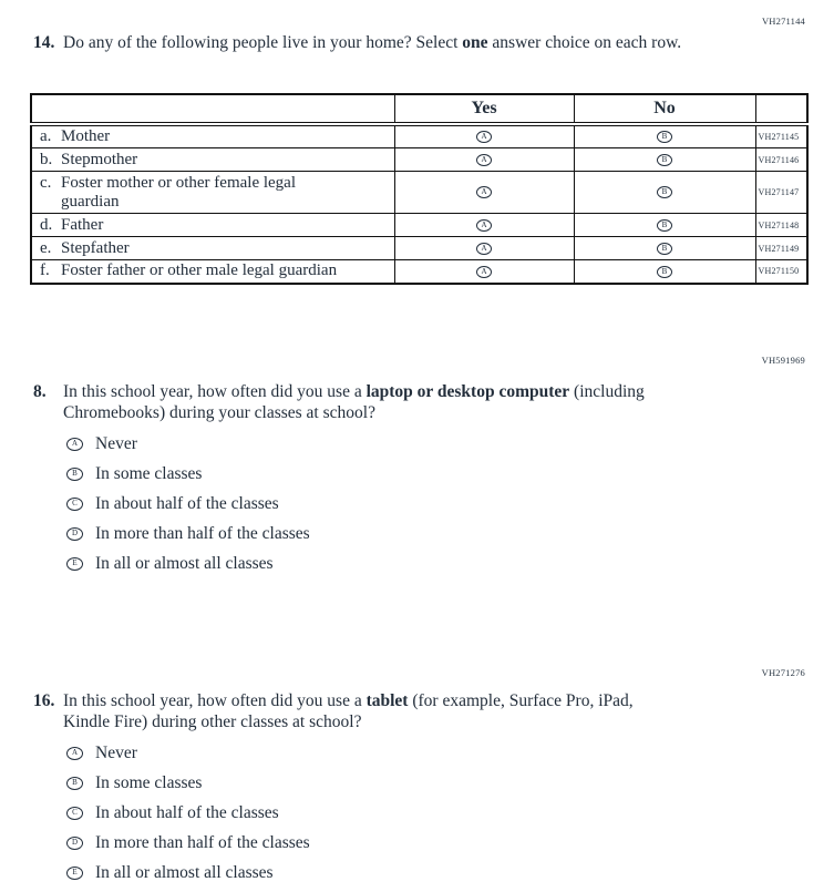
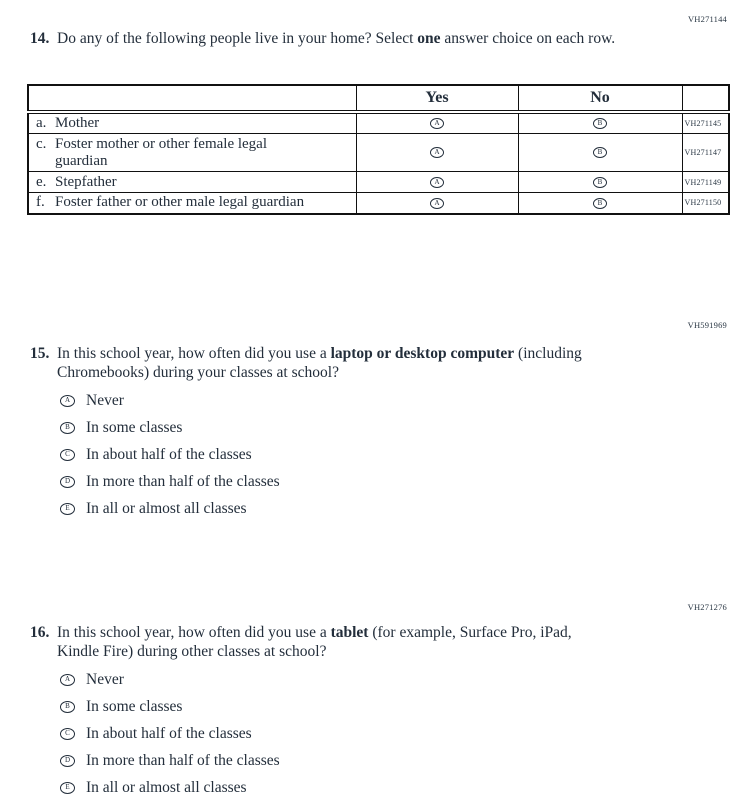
  VH271144
  14.
  Do any of the following people live in your home? Select one answer choice on each row.
  	Yes	No
  a. Mother	A	B	VH271145
- b. Stepmother	A	B	VH271146
  c. Foster mother or other female legal guardian	A	B	VH271147
- d. Father	A	B	VH271148
  e. Stepfather	A	B	VH271149
  f. Foster father or other male legal guardian	A	B	VH271150
  VH591969
- 8.
+ 15.
  In this school year, how often did you use a laptop or desktop computer (including Chromebooks) during your classes at school?
  A
  Never
  B
  In some classes
  C
  In about half of the classes
  D
  In more than half of the classes
  E
  In all or almost all classes
  VH271276
  16.
  In this school year, how often did you use a tablet (for example, Surface Pro, iPad, Kindle Fire) during other classes at school?
  A
  Never
  B
  In some classes
  C
  In about half of the classes
  D
  In more than half of the classes
  E
  In all or almost all classes
